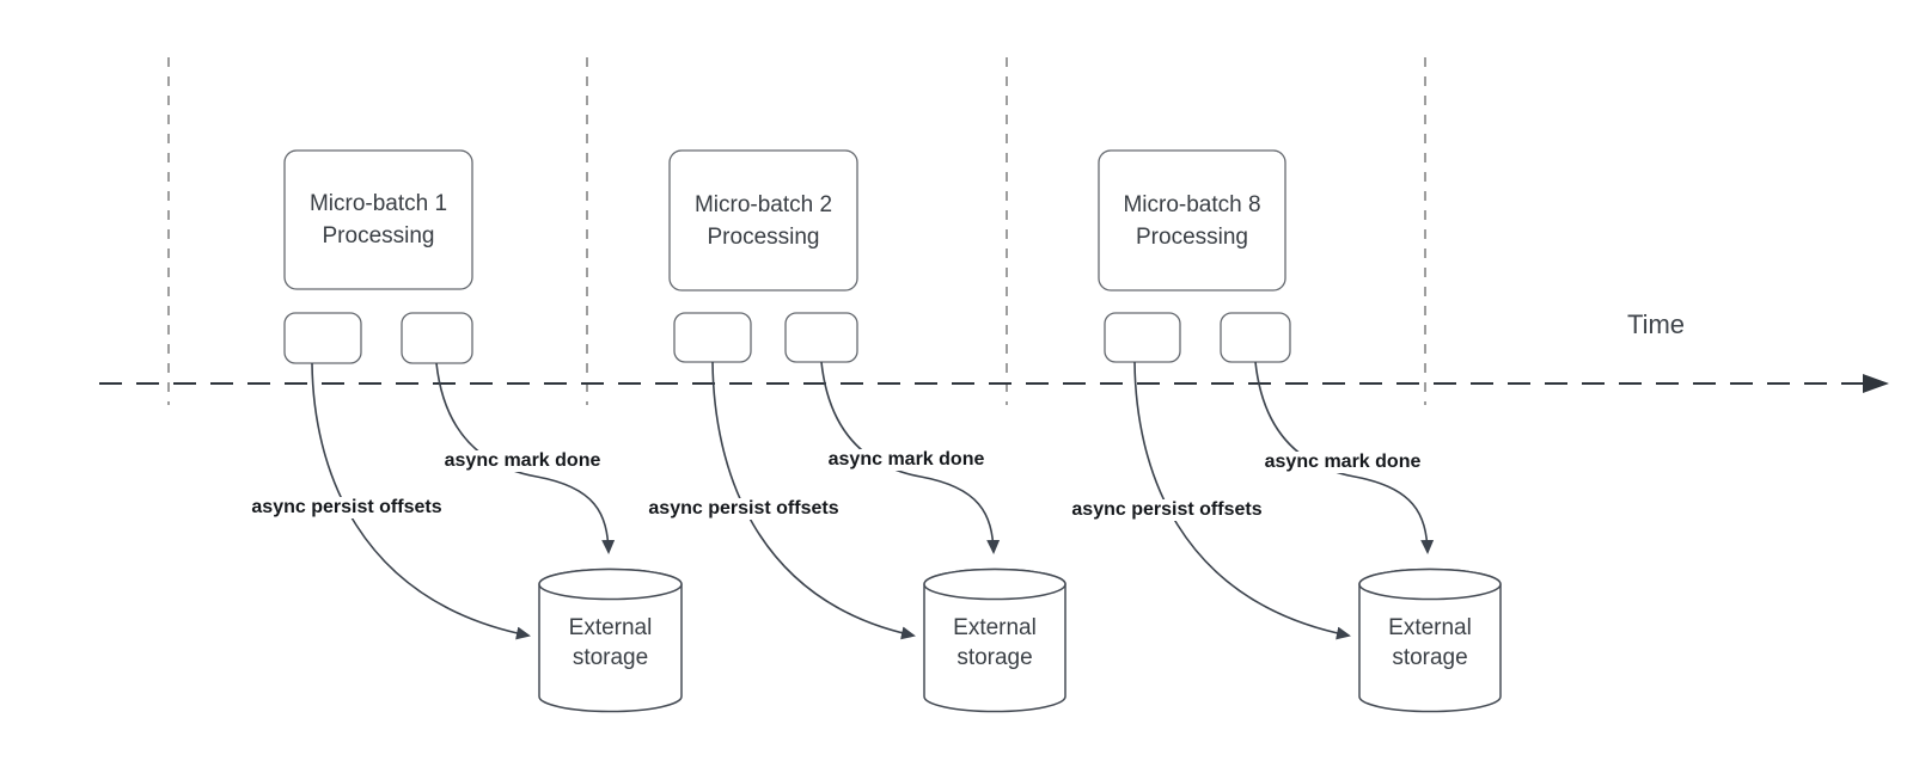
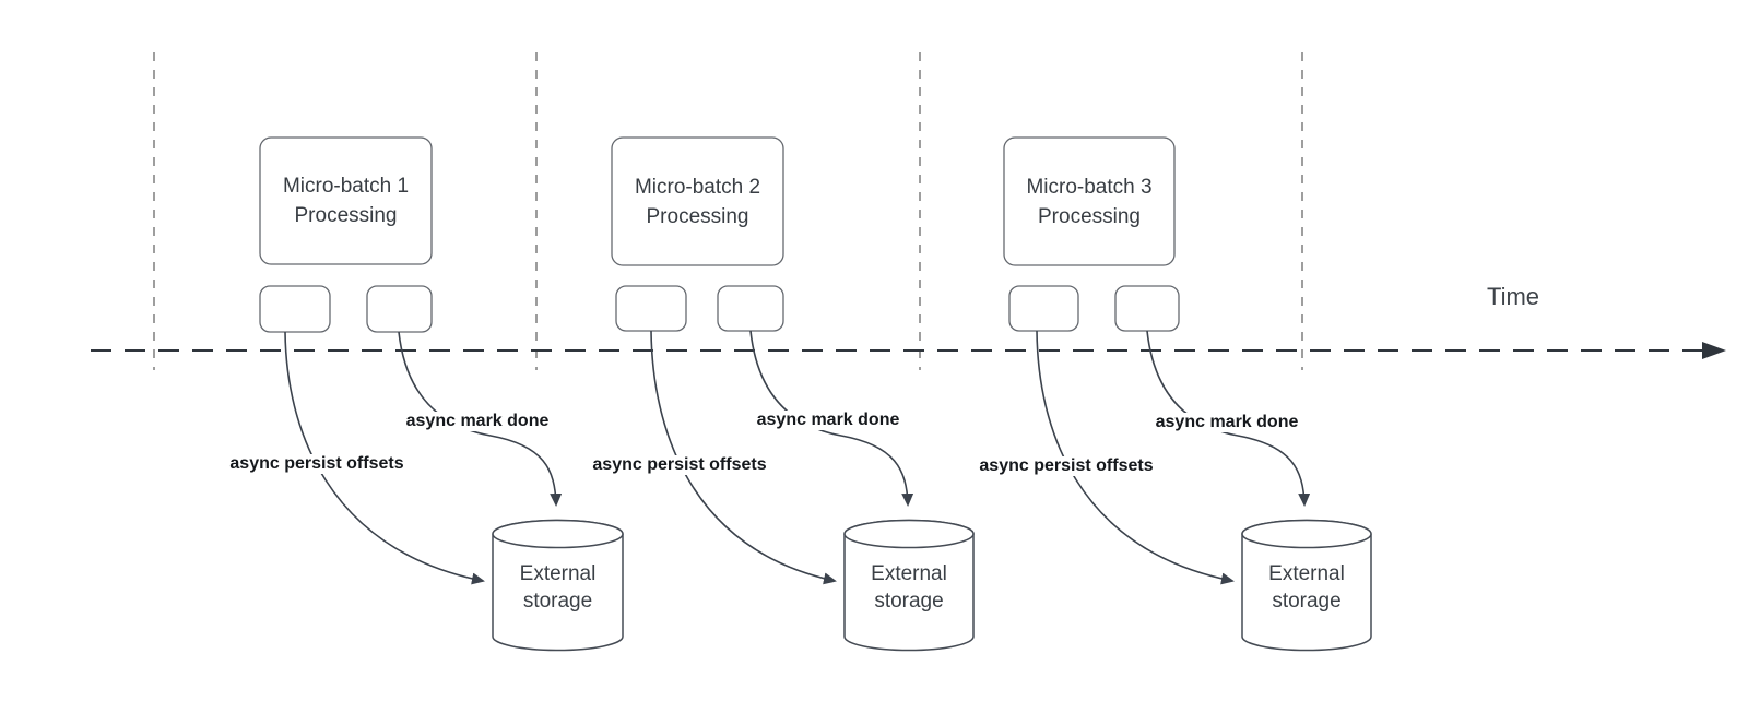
  Time
  Micro-batch 1
  Processing
  async persist offsets
  async mark done
  External
  storage
  Micro-batch 2
  Processing
  async persist offsets
  async mark done
  External
  storage
- Micro-batch 8
+ Micro-batch 3
  Processing
  async persist offsets
  async mark done
  External
  storage
